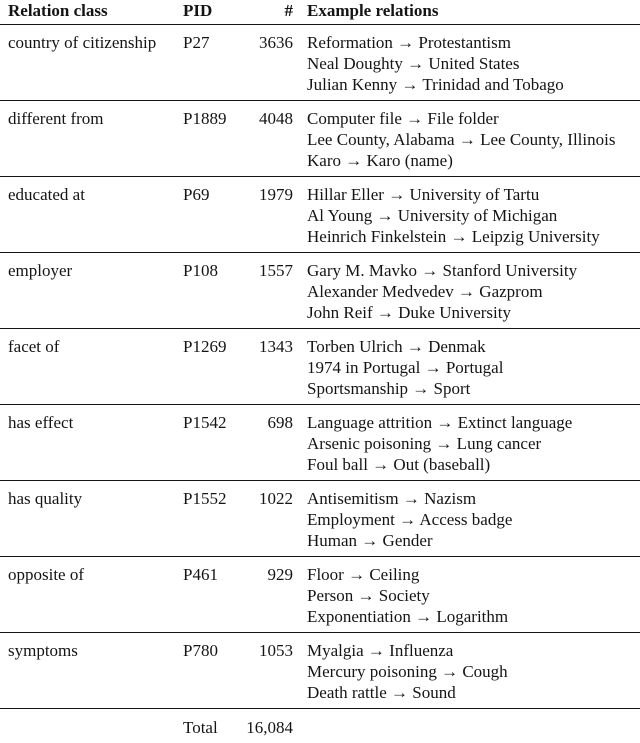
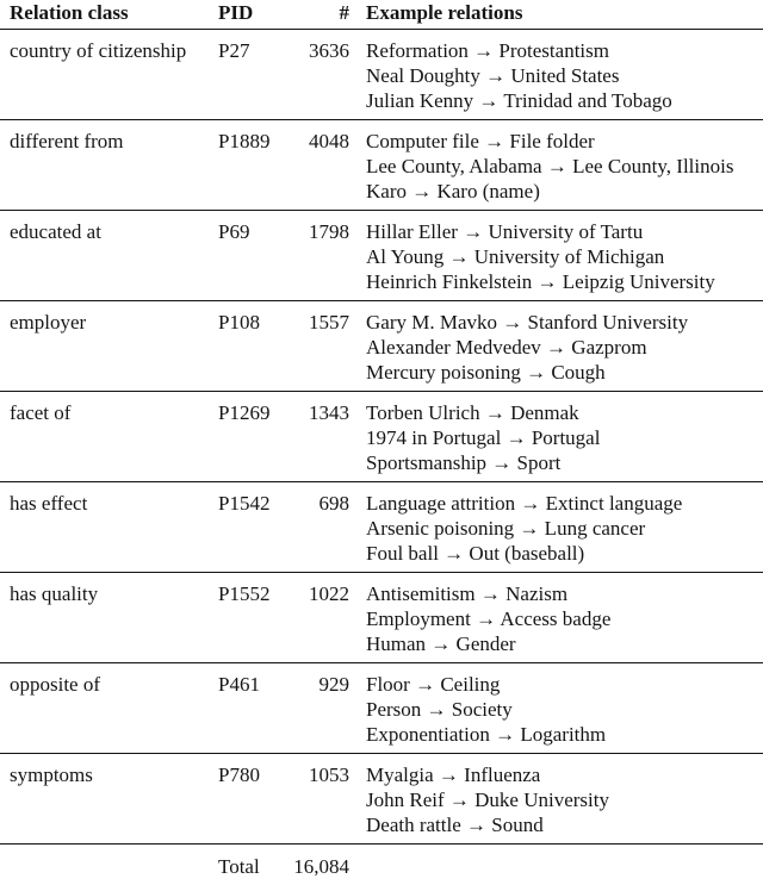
  Relation class	PID	#	Example relations
  country of citizenship	P27	3636	Reformation → ProtestantismNeal Doughty → United StatesJulian Kenny → Trinidad and Tobago
  different from	P1889	4048	Computer file → File folderLee County, Alabama → Lee County, IllinoisKaro → Karo (name)
- educated at	P69	1979	Hillar Eller → University of TartuAl Young → University of MichiganHeinrich Finkelstein → Leipzig University
+ educated at	P69	1798	Hillar Eller → University of TartuAl Young → University of MichiganHeinrich Finkelstein → Leipzig University
- employer	P108	1557	Gary M. Mavko → Stanford UniversityAlexander Medvedev → GazpromJohn Reif → Duke University
+ employer	P108	1557	Gary M. Mavko → Stanford UniversityAlexander Medvedev → GazpromMercury poisoning → Cough
  facet of	P1269	1343	Torben Ulrich → Denmak1974 in Portugal → PortugalSportsmanship → Sport
  has effect	P1542	698	Language attrition → Extinct languageArsenic poisoning → Lung cancerFoul ball → Out (baseball)
  has quality	P1552	1022	Antisemitism → NazismEmployment → Access badgeHuman → Gender
  opposite of	P461	929	Floor → CeilingPerson → SocietyExponentiation → Logarithm
- symptoms	P780	1053	Myalgia → InfluenzaMercury poisoning → CoughDeath rattle → Sound
+ symptoms	P780	1053	Myalgia → InfluenzaJohn Reif → Duke UniversityDeath rattle → Sound
  	Total	16,084
